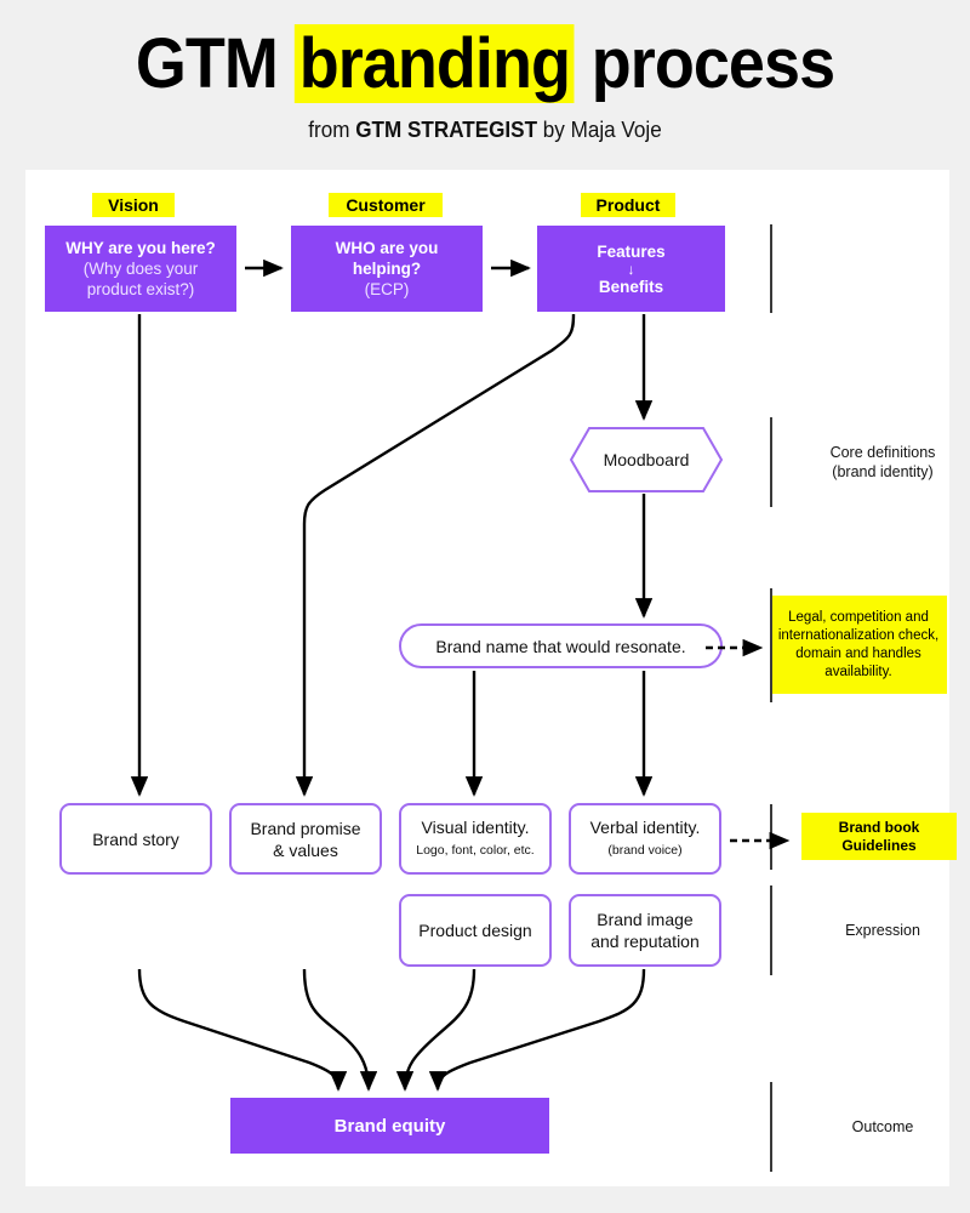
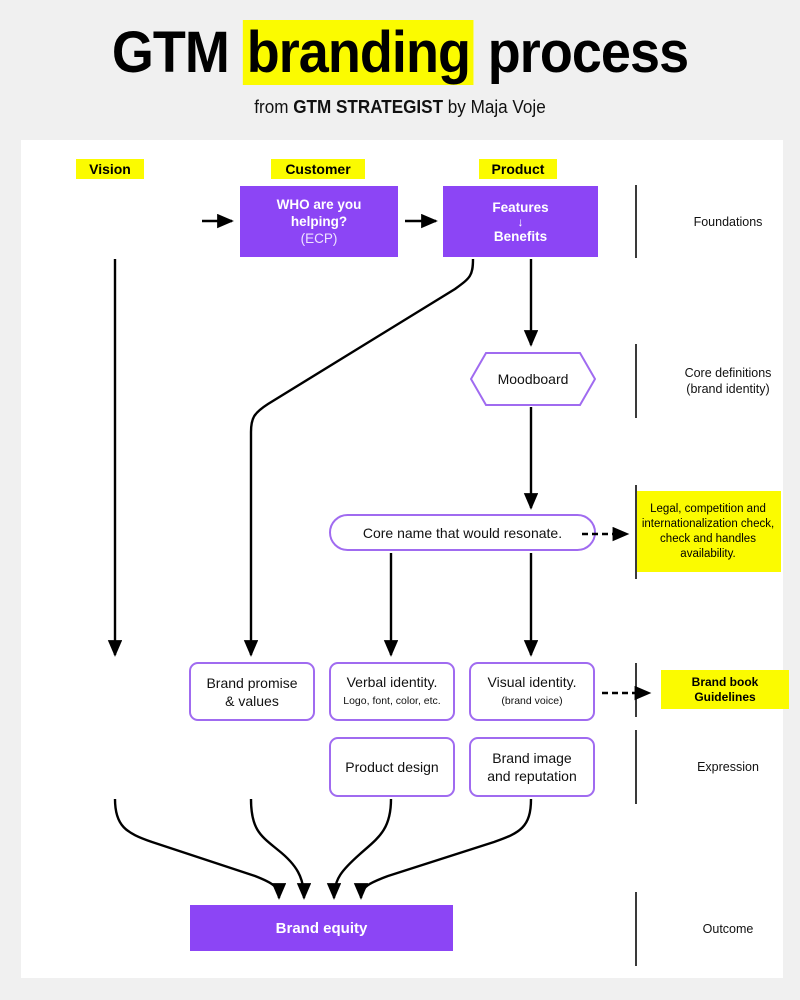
  GTM branding process
  from GTM STRATEGIST by Maja Voje
  Vision
  Customer
  Product
- WHY are you here?
- (Why does your
- product exist?)
  WHO are you
  helping?
  (ECP)
  Features
  ↓
  Benefits
  Moodboard
- Brand name that would resonate.
+ Core name that would resonate.
- Legal, competition and internationalization check, domain and handles availability.
+ Legal, competition and internationalization check, check and handles availability.
- Brand story
  Brand promise
  & values
- Visual identity.
+ Verbal identity.
  Logo, font, color, etc.
- Verbal identity.
+ Visual identity.
  (brand voice)
  Brand book
  Guidelines
  Product design
  Brand image
  and reputation
  Brand equity
+ Foundations
  Core definitions
  (brand identity)
  Expression
  Outcome
